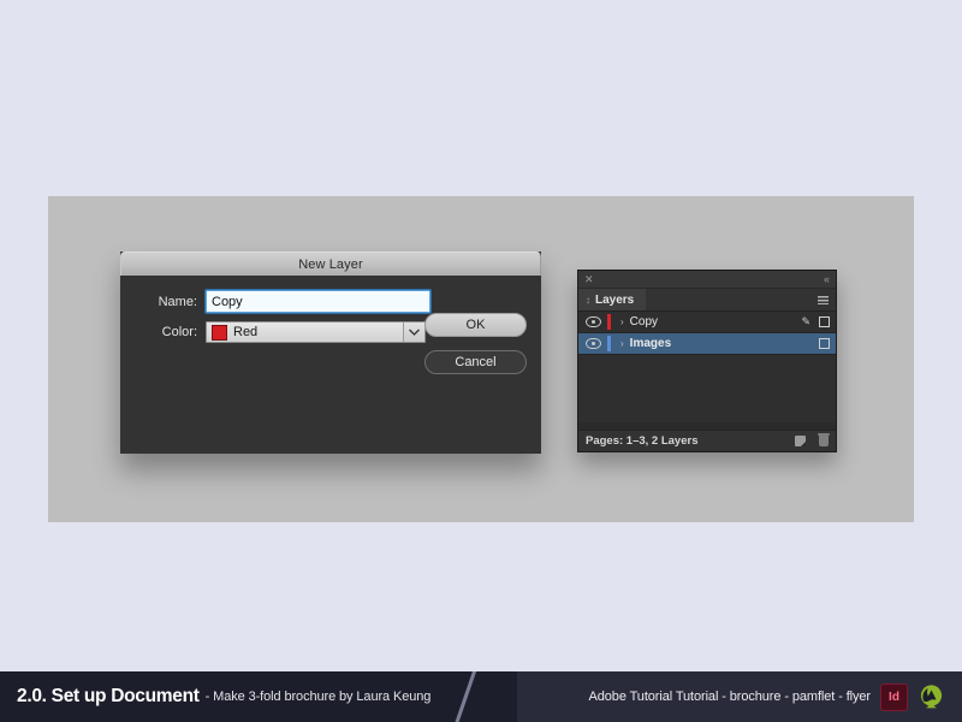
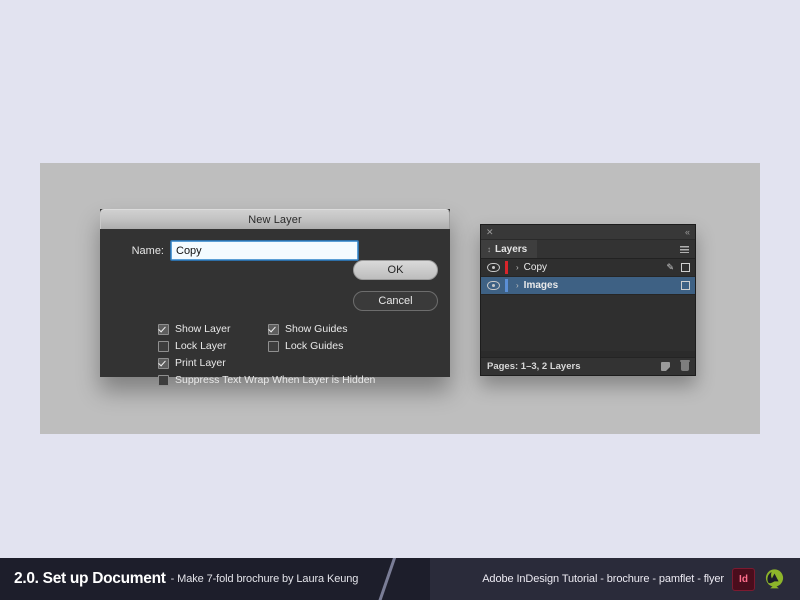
  New Layer
  Name:
  Copy
- Color:
- Red
  OK
  Cancel
+ Show Layer
+ Show Guides
+ Lock Layer
+ Lock Guides
+ Print Layer
+ Suppress Text Wrap When Layer is Hidden
  ✕
  «
  ↕
  Layers
  ›
  Copy
  ✎
  ›
  Images
  Pages: 1–3, 2 Layers
  2.0. Set up Document
- - Make 3-fold brochure by Laura Keung
+ - Make 7-fold brochure by Laura Keung
- Adobe Tutorial Tutorial - brochure - pamflet - flyer
+ Adobe InDesign Tutorial - brochure - pamflet - flyer
  Id
